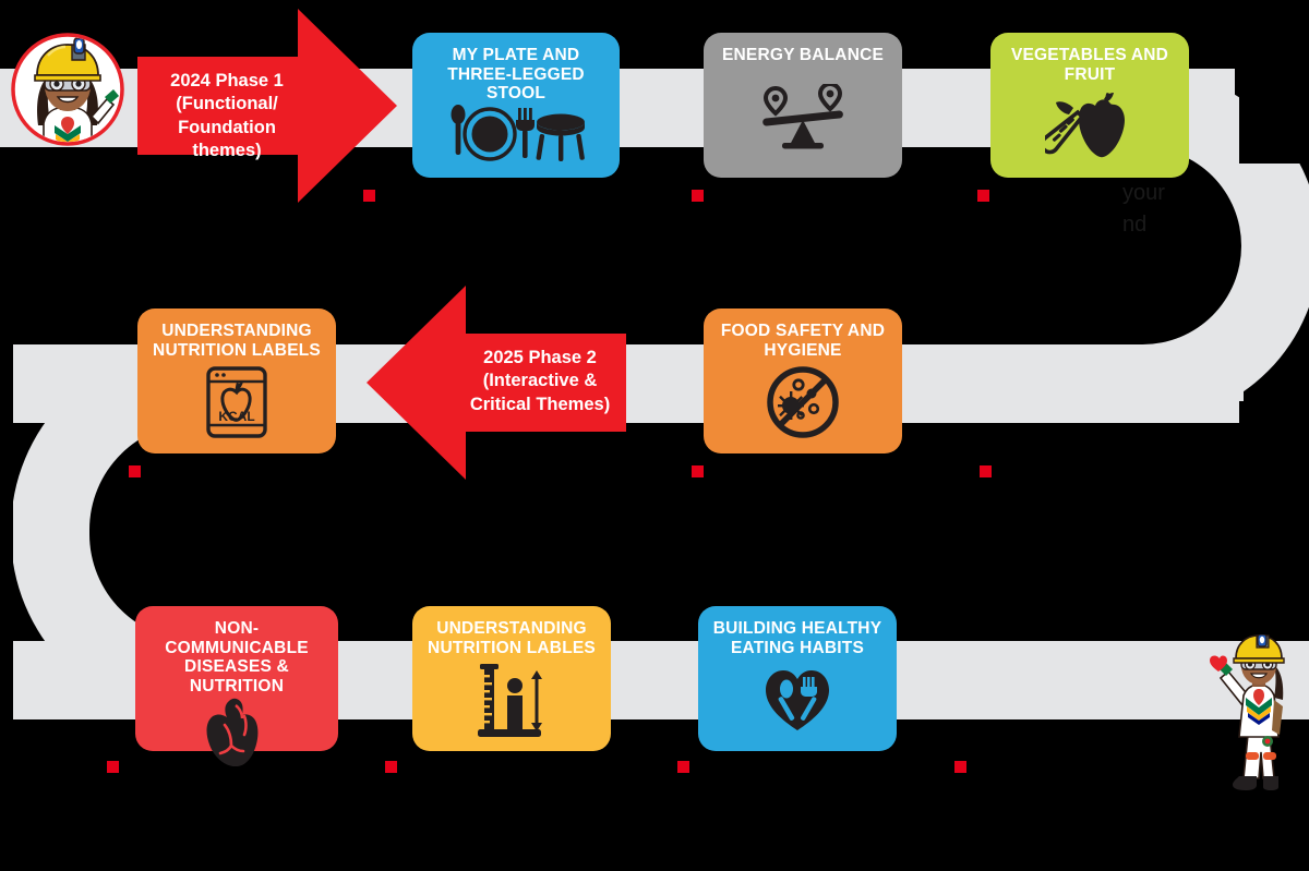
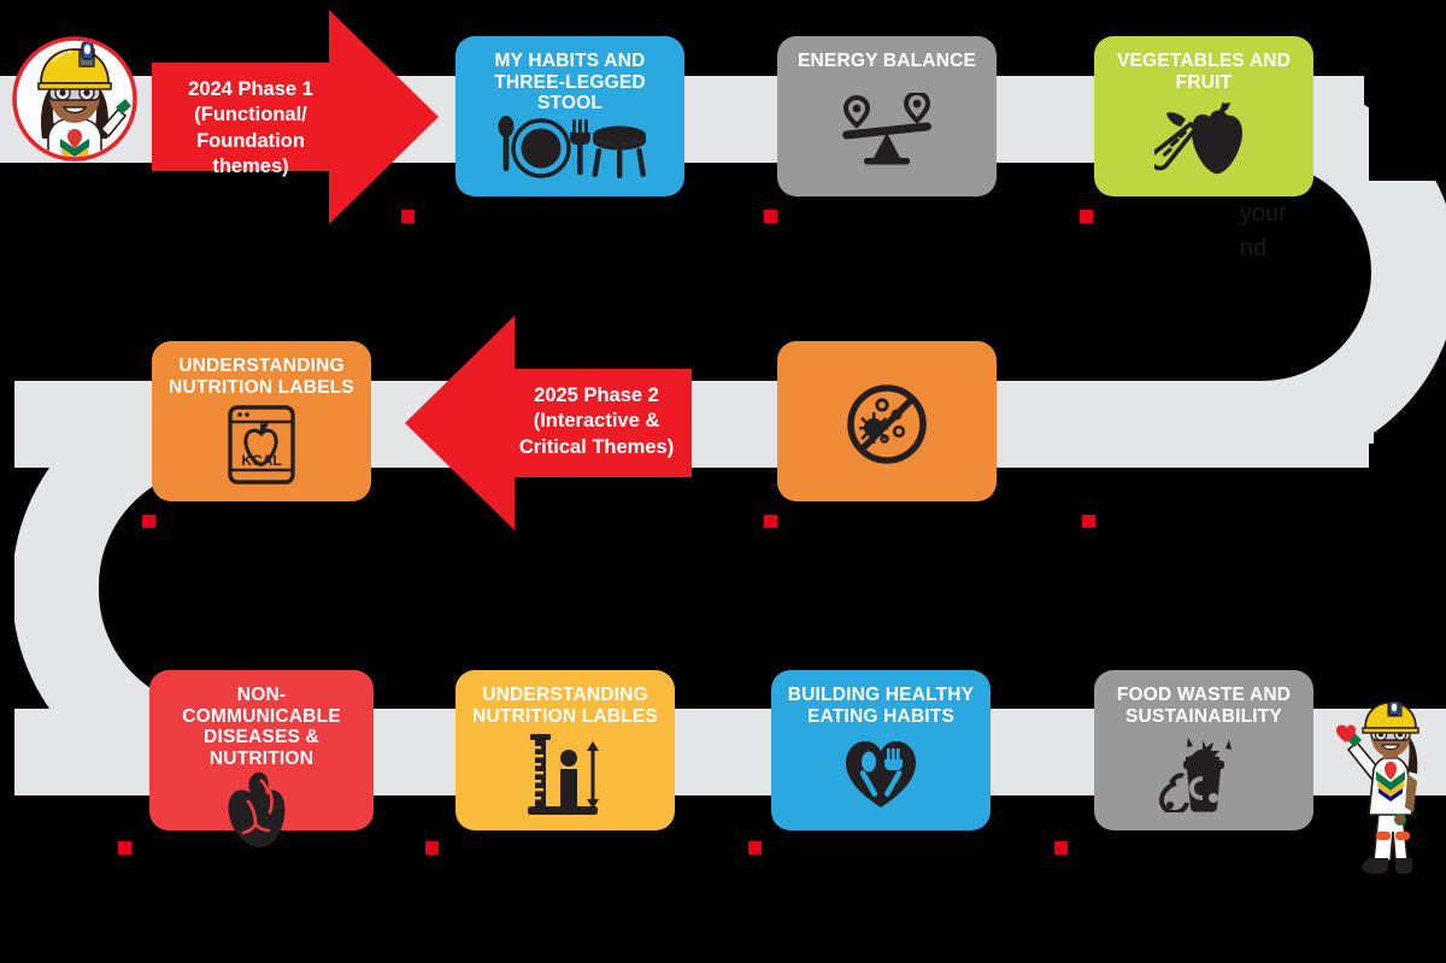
  your
  nd
- MY PLATE AND THREE-LEGGED STOOL
+ MY HABITS AND THREE-LEGGED STOOL
  ENERGY BALANCE
  VEGETABLES AND FRUIT
  2024 Phase 1
  (Functional/
  Foundation themes)
  UNDERSTANDING NUTRITION LABELS
  KCAL
- FOOD SAFETY AND HYGIENE
  2025 Phase 2
  (Interactive &
  Critical Themes)
  NON-COMMUNICABLE DISEASES & NUTRITION
  UNDERSTANDING NUTRITION LABLES
  BUILDING HEALTHY EATING HABITS
+ FOOD WASTE AND SUSTAINABILITY
